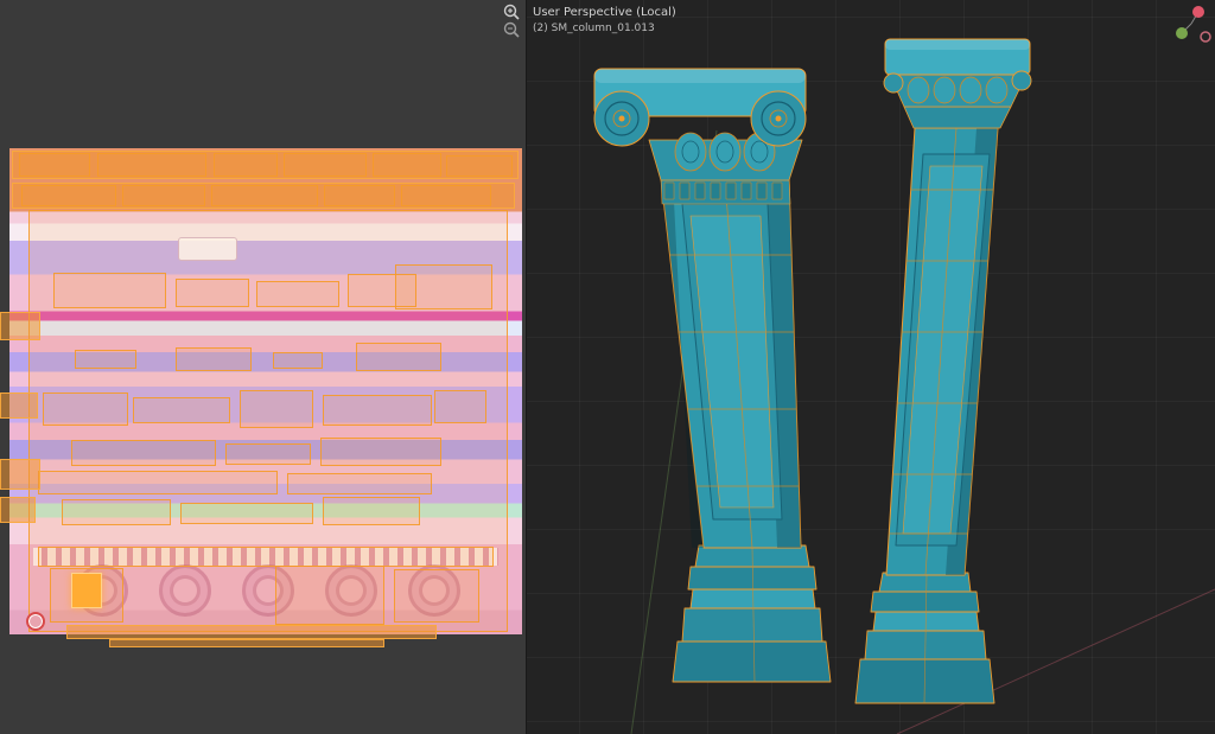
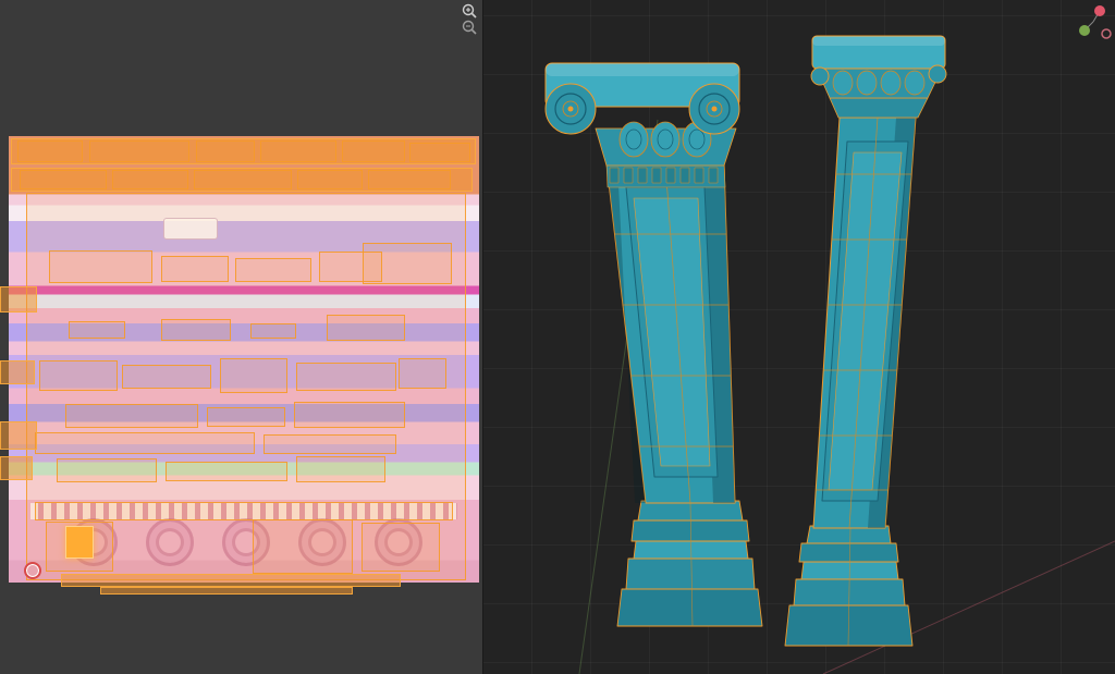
- User Perspective (Local)
- (2) SM_column_01.013
